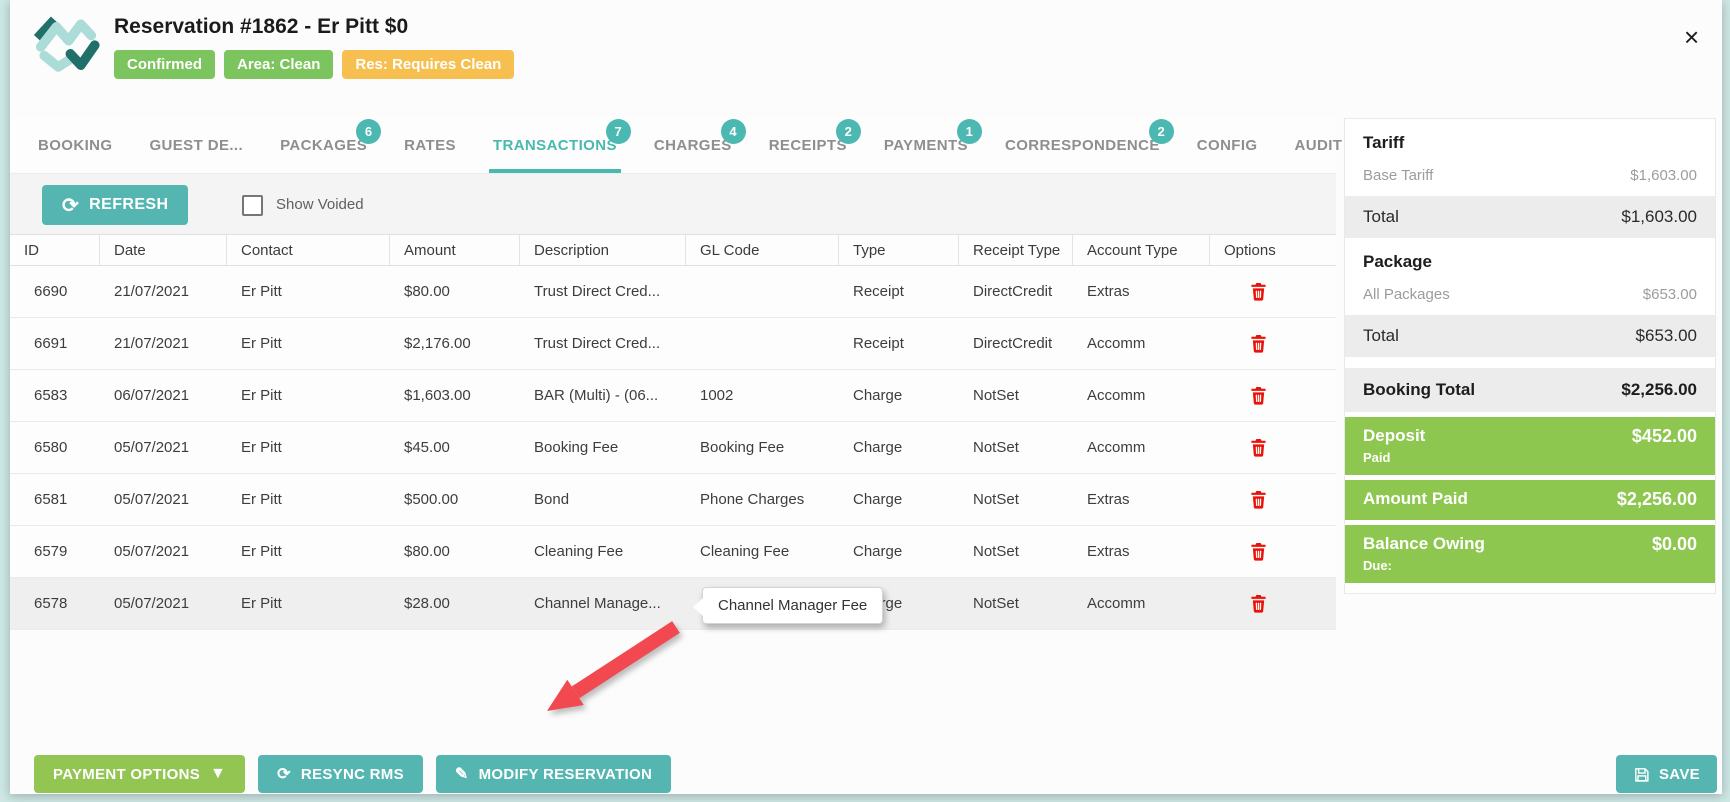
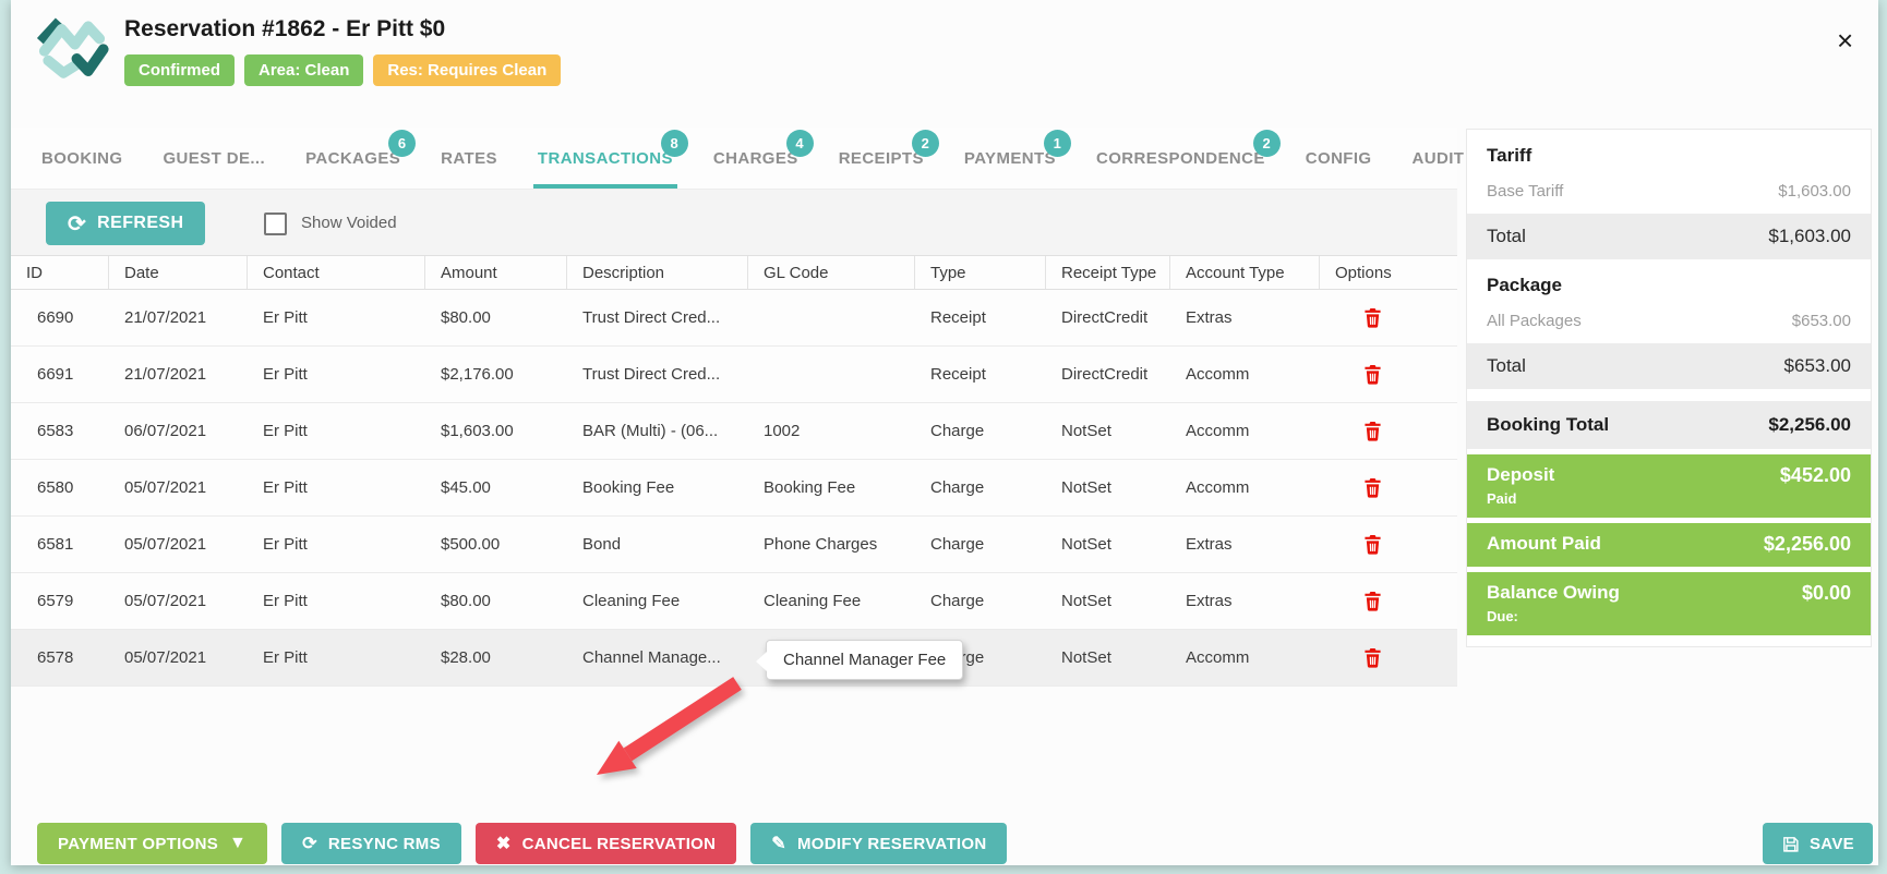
  Reservation #1862 - Er Pitt $0
  Confirmed
  Area: Clean
  Res: Requires Clean
  ×
  BOOKING
  GUEST DE...
  PACKAGES
  6
  RATES
  TRANSACTIONS
- 7
+ 8
  CHARGES
  4
  RECEIPTS
  2
  PAYMENTS
  1
  CORRESPONDENCE
  2
  CONFIG
  ⟳
  REFRESH
  Show Voided
  ID
  Date
  Contact
  Amount
  Description
  GL Code
  Type
  Receipt Type
  Account Type
  Options
  6690
  21/07/2021
  Er Pitt
  $80.00
  Trust Direct Cred...
  Receipt
  DirectCredit
  Extras
  6691
  21/07/2021
  Er Pitt
  $2,176.00
  Trust Direct Cred...
  Receipt
  DirectCredit
  Accomm
  6583
  06/07/2021
  Er Pitt
  $1,603.00
  BAR (Multi) - (06...
  1002
  Charge
  NotSet
  Accomm
  6580
  05/07/2021
  Er Pitt
  $45.00
  Booking Fee
  Booking Fee
  Charge
  NotSet
  Accomm
  6581
  05/07/2021
  Er Pitt
  $500.00
  Bond
  Phone Charges
  Charge
  NotSet
  Extras
  6579
  05/07/2021
  Er Pitt
  $80.00
  Cleaning Fee
  Cleaning Fee
  Charge
  NotSet
  Extras
  6578
  05/07/2021
  Er Pitt
  $28.00
  Channel Manage...
  NotSet
  Accomm
  Channel Manager Fee
  Tariff
  Base Tariff
  $1,603.00
  Total
  $1,603.00
  Package
  All Packages
  $653.00
  Total
  $653.00
  Booking Total
  $2,256.00
  Deposit
  Paid
  $452.00
  Amount Paid
  $2,256.00
  Balance Owing
  Due:
  $0.00
  PAYMENT OPTIONS
  ▼
  ⟳
  RESYNC RMS
+ ✖
+ CANCEL RESERVATION
  ✎
  MODIFY RESERVATION
  SAVE
